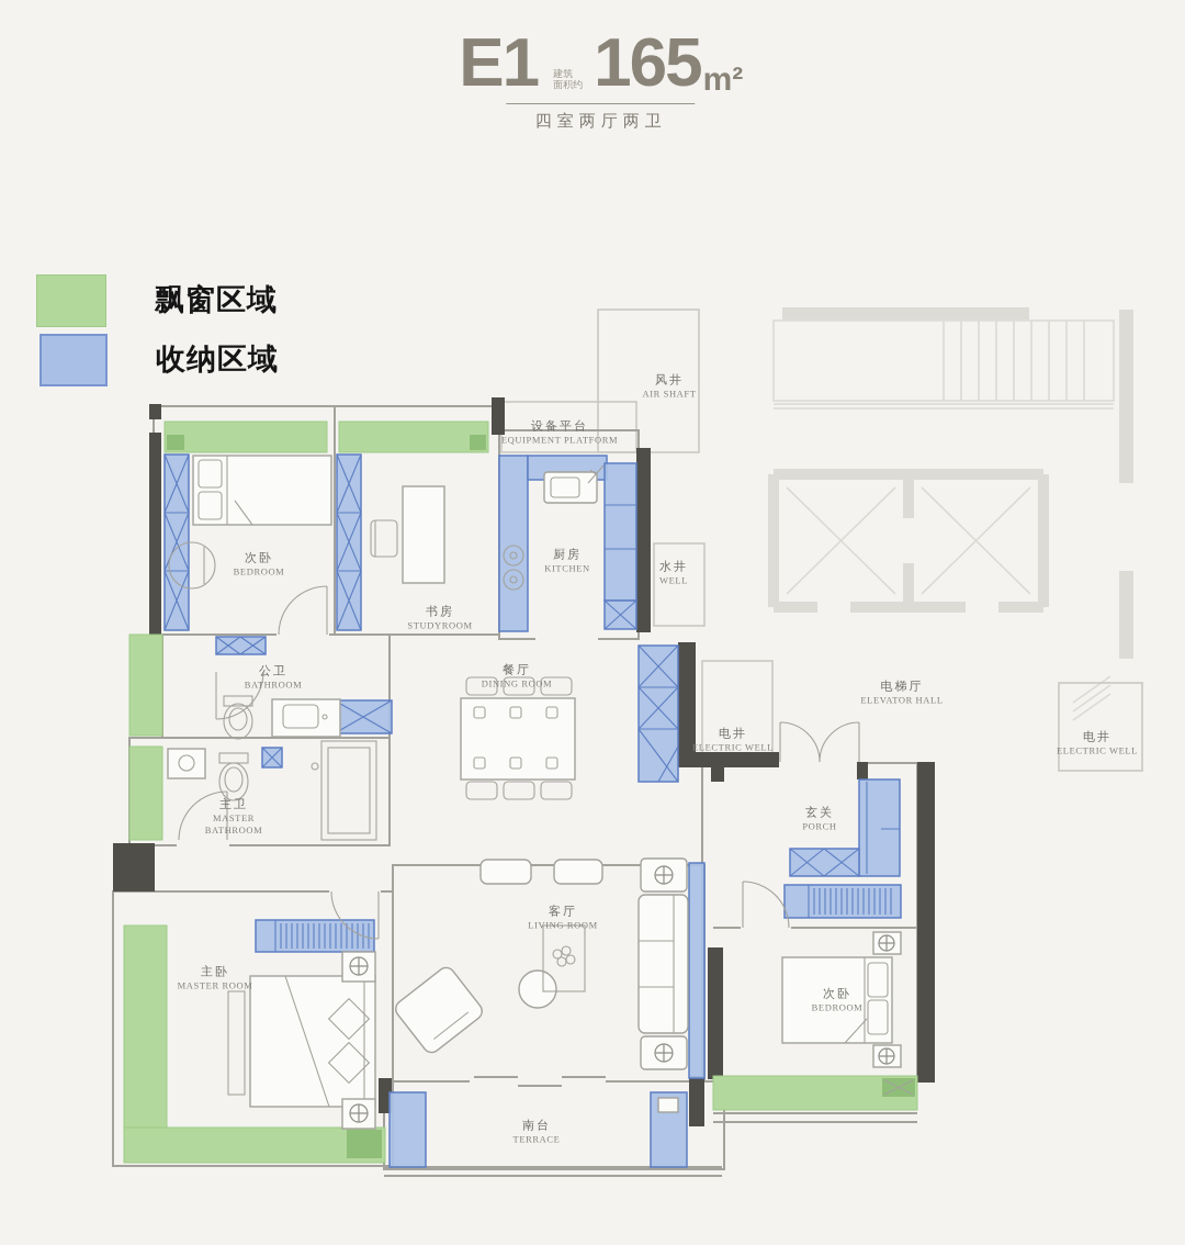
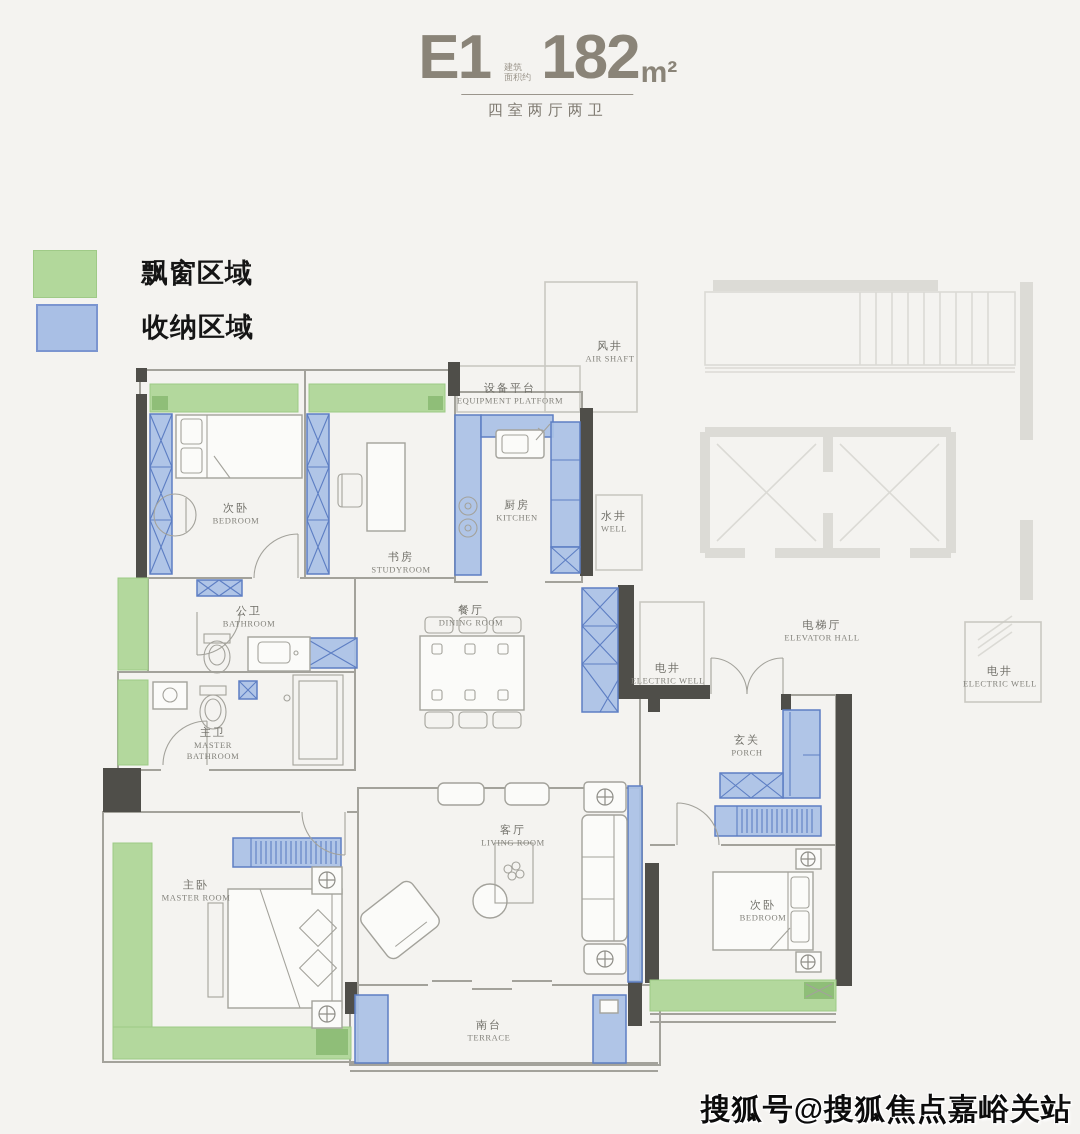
  E1
  建筑
  面积约
- 165
+ 182
  m²
  四室两厅两卫
  飘窗区域
  收纳区域
  次卧
  BEDROOM
  书房
  STUDYROOM
  厨房
  KITCHEN
  设备平台
  EQUIPMENT PLATFORM
  风井
  AIR SHAFT
  水井
  WELL
  公卫
  BATHROOM
  主卫
  MASTER BATHROOM
  餐厅
  DINING ROOM
  电井
  ELECTRIC WELL
  电梯厅
  ELEVATOR HALL
  电井
  ELECTRIC WELL
  玄关
  PORCH
  客厅
  LIVING ROOM
  主卧
  MASTER ROOM
  次卧
  BEDROOM
  南台
  TERRACE
+ 搜狐号@搜狐焦点嘉峪关站
